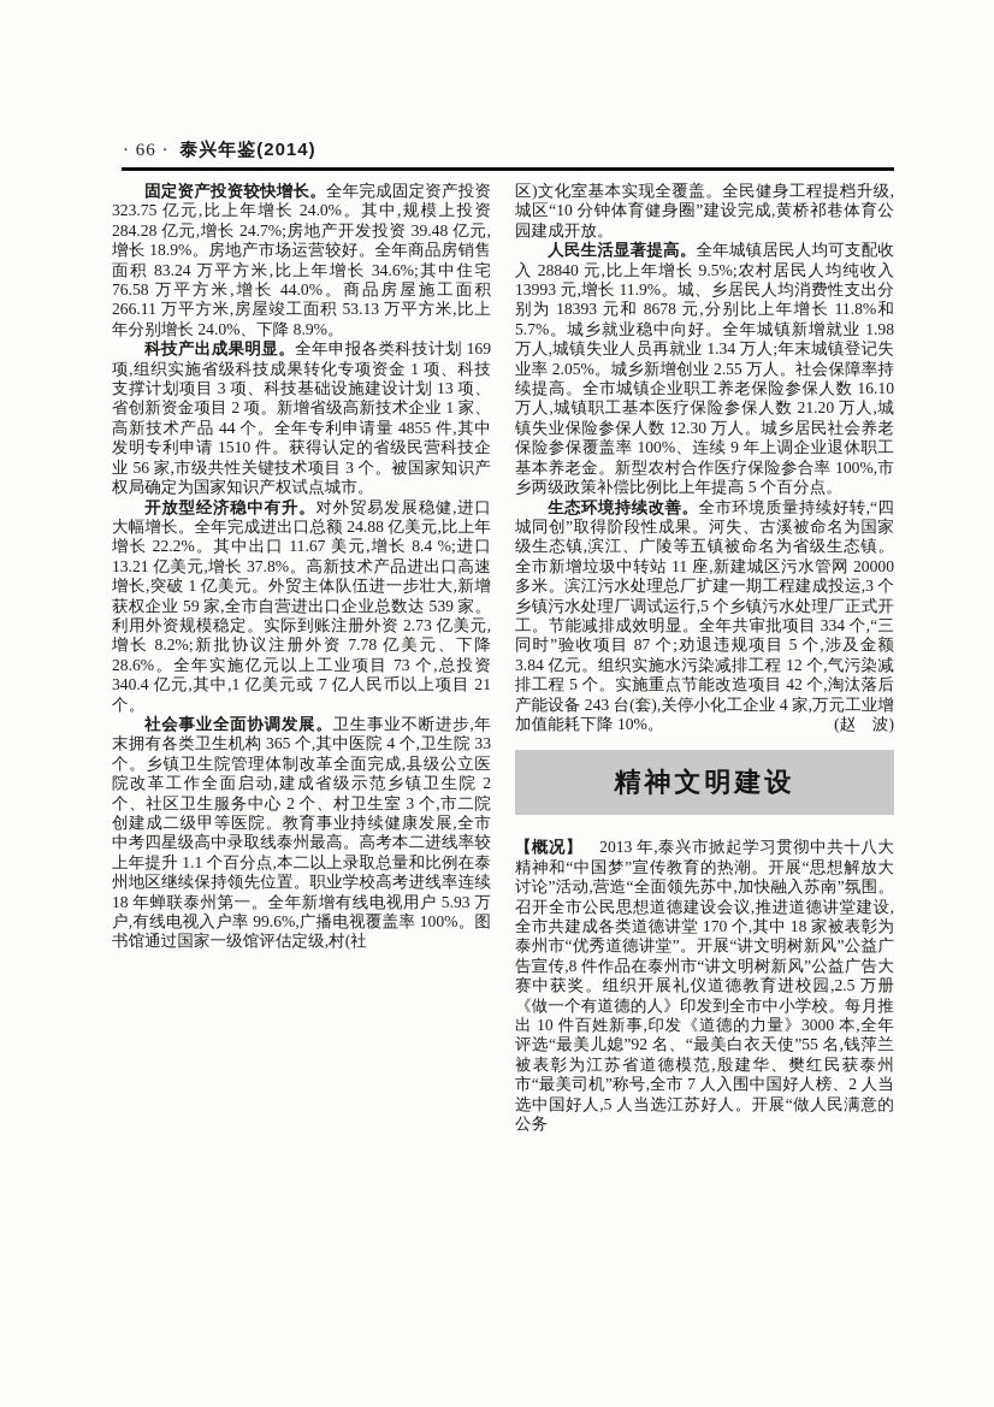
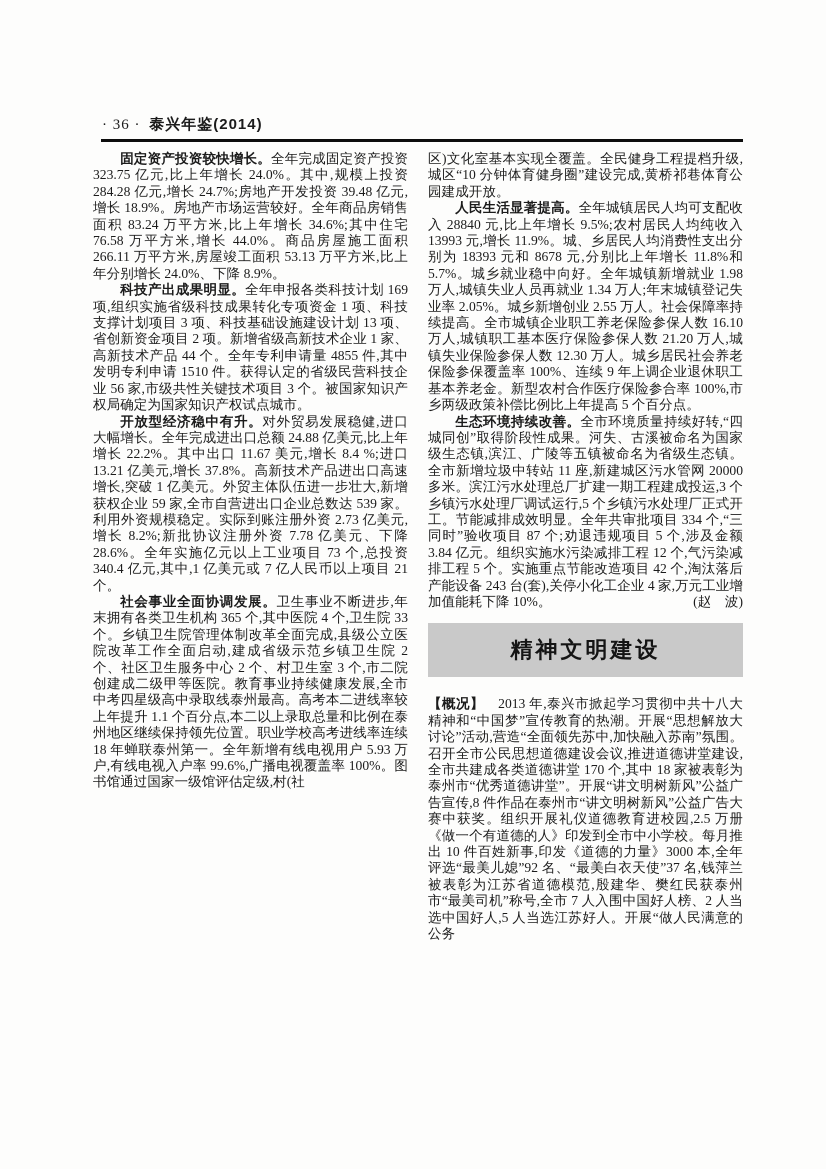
- · 66 · 泰兴年鉴(2014)
+ · 36 · 泰兴年鉴(2014)
  固定资产投资较快增长。全年完成固定资产投资 323.75 亿元,比上年增长 24.0%。其中,规模上投资 284.28 亿元,增长 24.7%;房地产开发投资 39.48 亿元,增长 18.9%。房地产市场运营较好。全年商品房销售面积 83.24 万平方米,比上年增长 34.6%;其中住宅 76.58 万平方米,增长 44.0%。商品房屋施工面积 266.11 万平方米,房屋竣工面积 53.13 万平方米,比上年分别增长 24.0%、下降 8.9%。
  科技产出成果明显。全年申报各类科技计划 169 项,组织实施省级科技成果转化专项资金 1 项、科技支撑计划项目 3 项、科技基础设施建设计划 13 项、省创新资金项目 2 项。新增省级高新技术企业 1 家、高新技术产品 44 个。全年专利申请量 4855 件,其中发明专利申请 1510 件。获得认定的省级民营科技企业 56 家,市级共性关键技术项目 3 个。被国家知识产权局确定为国家知识产权试点城市。
  开放型经济稳中有升。对外贸易发展稳健,进口大幅增长。全年完成进出口总额 24.88 亿美元,比上年增长 22.2%。其中出口 11.67 美元,增长 8.4 %;进口 13.21 亿美元,增长 37.8%。高新技术产品进出口高速增长,突破 1 亿美元。外贸主体队伍进一步壮大,新增获权企业 59 家,全市自营进出口企业总数达 539 家。利用外资规模稳定。实际到账注册外资 2.73 亿美元,增长 8.2%;新批协议注册外资 7.78 亿美元、下降 28.6%。全年实施亿元以上工业项目 73 个,总投资 340.4 亿元,其中,1 亿美元或 7 亿人民币以上项目 21 个。
  社会事业全面协调发展。卫生事业不断进步,年末拥有各类卫生机构 365 个,其中医院 4 个,卫生院 33 个。乡镇卫生院管理体制改革全面完成,县级公立医院改革工作全面启动,建成省级示范乡镇卫生院 2 个、社区卫生服务中心 2 个、村卫生室 3 个,市二院创建成二级甲等医院。教育事业持续健康发展,全市中考四星级高中录取线泰州最高。高考本二进线率较上年提升 1.1 个百分点,本二以上录取总量和比例在泰州地区继续保持领先位置。职业学校高考进线率连续 18 年蝉联泰州第一。全年新增有线电视用户 5.93 万户,有线电视入户率 99.6%,广播电视覆盖率 100%。图书馆通过国家一级馆评估定级,村(社
  区)文化室基本实现全覆盖。全民健身工程提档升级,城区“10 分钟体育健身圈”建设完成,黄桥祁巷体育公园建成开放。
  人民生活显著提高。全年城镇居民人均可支配收入 28840 元,比上年增长 9.5%;农村居民人均纯收入 13993 元,增长 11.9%。城、乡居民人均消费性支出分别为 18393 元和 8678 元,分别比上年增长 11.8%和 5.7%。城乡就业稳中向好。全年城镇新增就业 1.98 万人,城镇失业人员再就业 1.34 万人;年末城镇登记失业率 2.05%。城乡新增创业 2.55 万人。社会保障率持续提高。全市城镇企业职工养老保险参保人数 16.10 万人,城镇职工基本医疗保险参保人数 21.20 万人,城镇失业保险参保人数 12.30 万人。城乡居民社会养老保险参保覆盖率 100%、连续 9 年上调企业退休职工基本养老金。新型农村合作医疗保险参合率 100%,市乡两级政策补偿比例比上年提高 5 个百分点。
  生态环境持续改善。全市环境质量持续好转,“四城同创”取得阶段性成果。河失、古溪被命名为国家级生态镇,滨江、广陵等五镇被命名为省级生态镇。全市新增垃圾中转站 11 座,新建城区污水管网 20000 多米。滨江污水处理总厂扩建一期工程建成投运,3 个乡镇污水处理厂调试运行,5 个乡镇污水处理厂正式开工。节能减排成效明显。全年共审批项目 334 个,“三同时”验收项目 87 个;劝退违规项目 5 个,涉及金额 3.84 亿元。组织实施水污染减排工程 12 个,气污染减排工程 5 个。实施重点节能改造项目 42 个,淘汰落后产能设备 243 台(套),关停小化工企业 4 家,万元工业增加值能耗下降 10%。
  (赵 波)
  精神文明建设
- 【概况】 2013 年,泰兴市掀起学习贯彻中共十八大精神和“中国梦”宣传教育的热潮。开展“思想解放大讨论”活动,营造“全面领先苏中,加快融入苏南”氛围。召开全市公民思想道德建设会议,推进道德讲堂建设,全市共建成各类道德讲堂 170 个,其中 18 家被表彰为泰州市“优秀道德讲堂”。开展“讲文明树新风”公益广告宣传,8 件作品在泰州市“讲文明树新风”公益广告大赛中获奖。组织开展礼仪道德教育进校园,2.5 万册《做一个有道德的人》印发到全市中小学校。每月推出 10 件百姓新事,印发《道德的力量》3000 本,全年评选“最美儿媳”92 名、“最美白衣天使”55 名,钱萍兰被表彰为江苏省道德模范,殷建华、樊红民获泰州市“最美司机”称号,全市 7 人入围中国好人榜、2 人当选中国好人,5 人当选江苏好人。开展“做人民满意的公务
+ 【概况】 2013 年,泰兴市掀起学习贯彻中共十八大精神和“中国梦”宣传教育的热潮。开展“思想解放大讨论”活动,营造“全面领先苏中,加快融入苏南”氛围。召开全市公民思想道德建设会议,推进道德讲堂建设,全市共建成各类道德讲堂 170 个,其中 18 家被表彰为泰州市“优秀道德讲堂”。开展“讲文明树新风”公益广告宣传,8 件作品在泰州市“讲文明树新风”公益广告大赛中获奖。组织开展礼仪道德教育进校园,2.5 万册《做一个有道德的人》印发到全市中小学校。每月推出 10 件百姓新事,印发《道德的力量》3000 本,全年评选“最美儿媳”92 名、“最美白衣天使”37 名,钱萍兰被表彰为江苏省道德模范,殷建华、樊红民获泰州市“最美司机”称号,全市 7 人入围中国好人榜、2 人当选中国好人,5 人当选江苏好人。开展“做人民满意的公务
